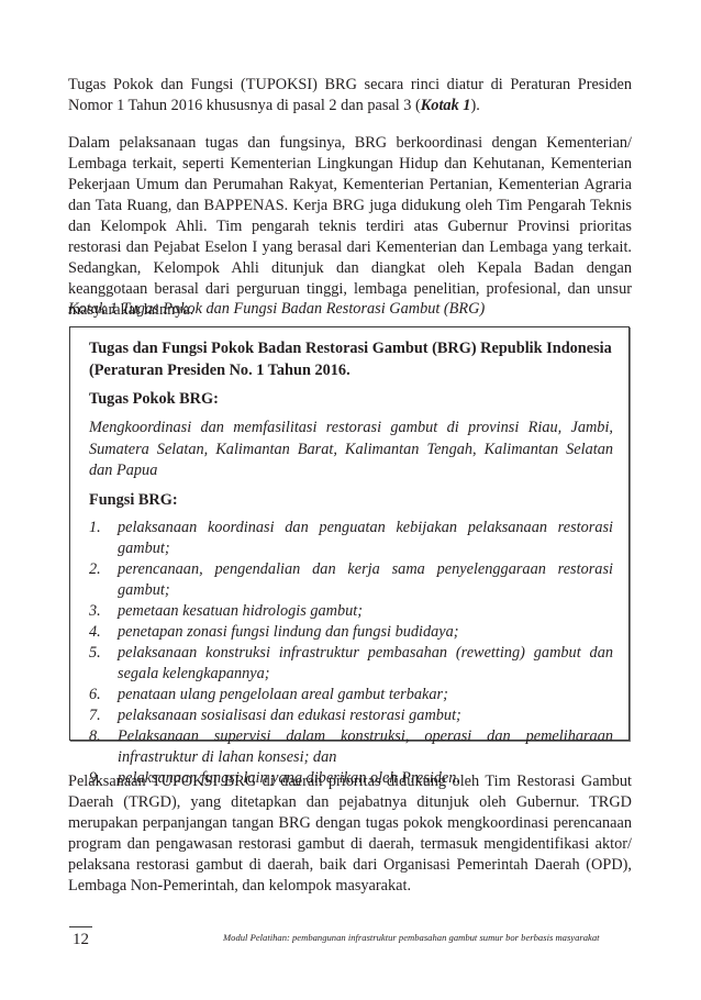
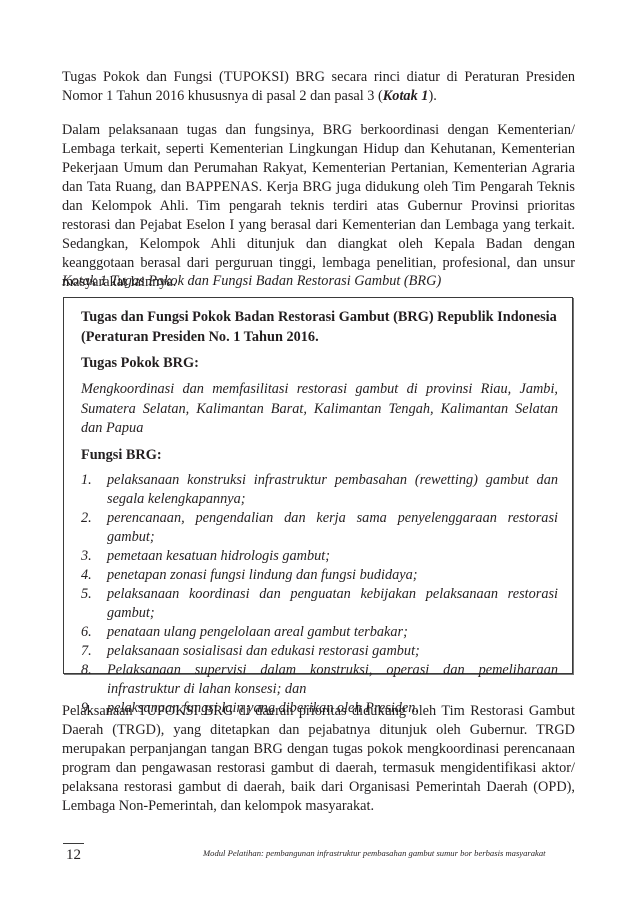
  Tugas Pokok dan Fungsi (TUPOKSI) BRG secara rinci diatur di Peraturan Presiden Nomor 1 Tahun 2016 khususnya di pasal 2 dan pasal 3 (Kotak 1).
  Dalam pelaksanaan tugas dan fungsinya, BRG berkoordinasi dengan Kementerian/ Lembaga terkait, seperti Kementerian Lingkungan Hidup dan Kehutanan, Kementerian Pekerjaan Umum dan Perumahan Rakyat, Kementerian Pertanian, Kementerian Agraria dan Tata Ruang, dan BAPPENAS. Kerja BRG juga didukung oleh Tim Pengarah Teknis dan Kelompok Ahli. Tim pengarah teknis terdiri atas Gubernur Provinsi prioritas restorasi dan Pejabat Eselon I yang berasal dari Kementerian dan Lembaga yang terkait. Sedangkan, Kelompok Ahli ditunjuk dan diangkat oleh Kepala Badan dengan keanggotaan berasal dari perguruan tinggi, lembaga penelitian, profesional, dan unsur masyarakat lainnya.
  Kotak 1 Tugas Pokok dan Fungsi Badan Restorasi Gambut (BRG)
  Tugas dan Fungsi Pokok Badan Restorasi Gambut (BRG) Republik Indonesia (Peraturan Presiden No. 1 Tahun 2016.
  Tugas Pokok BRG:
  Mengkoordinasi dan memfasilitasi restorasi gambut di provinsi Riau, Jambi, Sumatera Selatan, Kalimantan Barat, Kalimantan Tengah, Kalimantan Selatan dan Papua
  Fungsi BRG:
  1.
- pelaksanaan koordinasi dan penguatan kebijakan pelaksanaan restorasi gambut;
+ pelaksanaan konstruksi infrastruktur pembasahan (rewetting) gambut dan segala kelengkapannya;
  2.
  perencanaan, pengendalian dan kerja sama penyelenggaraan restorasi gambut;
  3.
  pemetaan kesatuan hidrologis gambut;
  4.
  penetapan zonasi fungsi lindung dan fungsi budidaya;
  5.
- pelaksanaan konstruksi infrastruktur pembasahan (rewetting) gambut dan segala kelengkapannya;
+ pelaksanaan koordinasi dan penguatan kebijakan pelaksanaan restorasi gambut;
  6.
  penataan ulang pengelolaan areal gambut terbakar;
  7.
  pelaksanaan sosialisasi dan edukasi restorasi gambut;
  8.
  Pelaksanaan supervisi dalam konstruksi, operasi dan pemeliharaan infrastruktur di lahan konsesi; dan
  9.
  pelaksanaan fungsi lain yang diberikan oleh Presiden.
  Pelaksanaan TUPOKSI BRG di daerah prioritas didukung oleh Tim Restorasi Gambut Daerah (TRGD), yang ditetapkan dan pejabatnya ditunjuk oleh Gubernur. TRGD merupakan perpanjangan tangan BRG dengan tugas pokok mengkoordinasi perencanaan program dan pengawasan restorasi gambut di daerah, termasuk mengidentifikasi aktor/ pelaksana restorasi gambut di daerah, baik dari Organisasi Pemerintah Daerah (OPD), Lembaga Non-Pemerintah, dan kelompok masyarakat.
  12
  Modul Pelatihan: pembangunan infrastruktur pembasahan gambut sumur bor berbasis masyarakat
